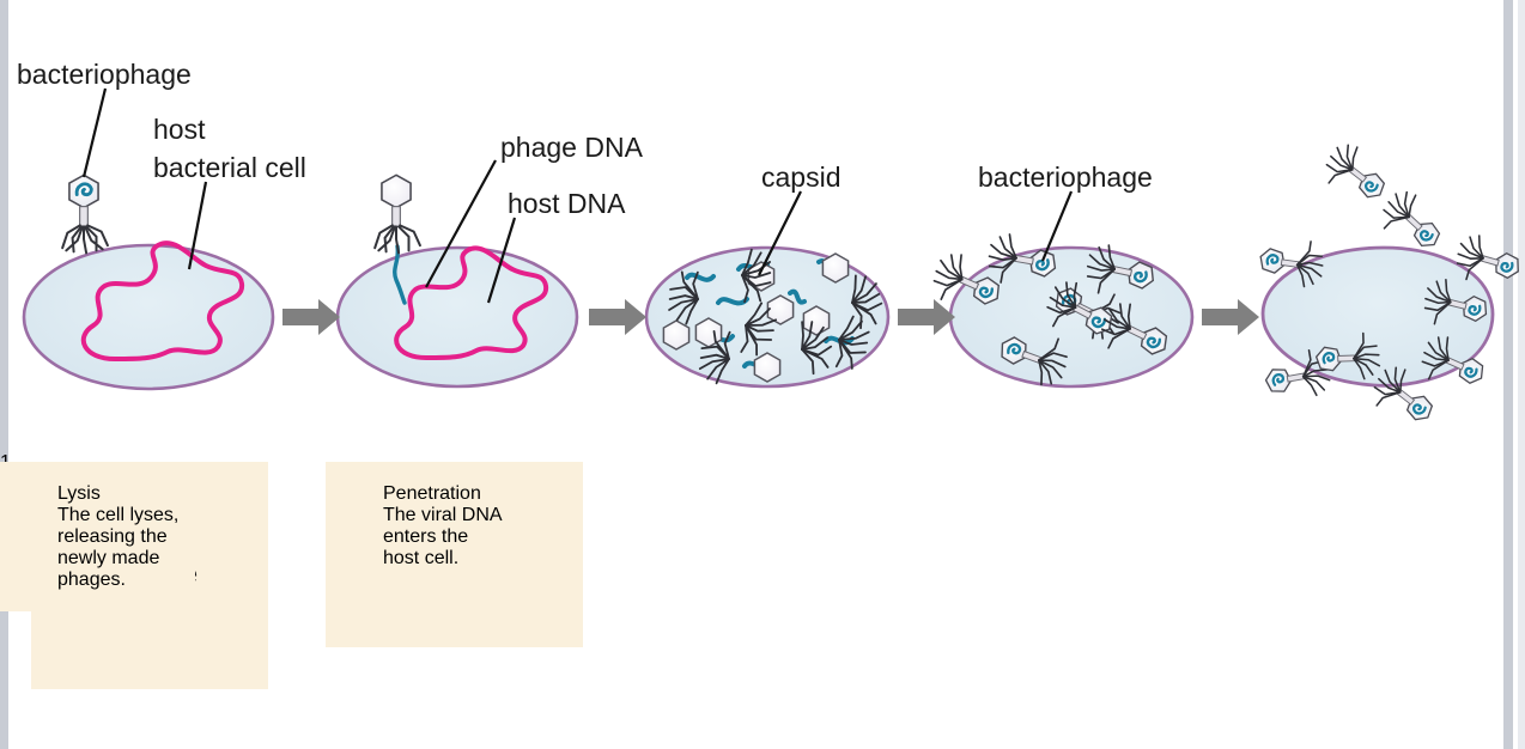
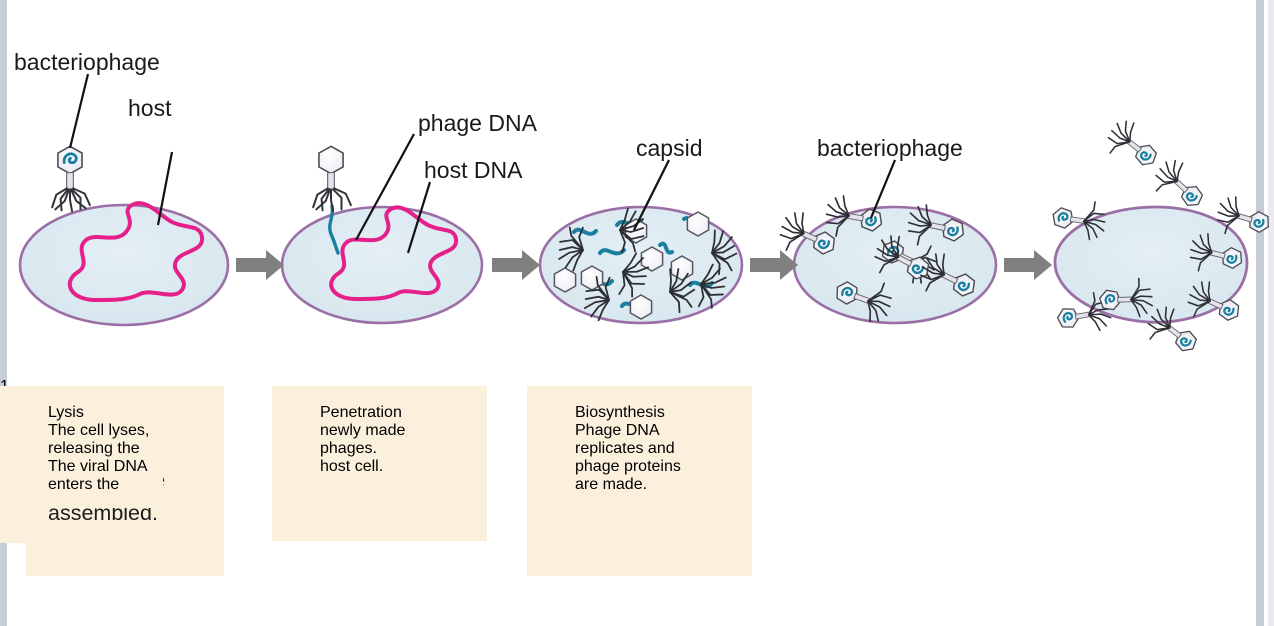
  bacteriophage
  host
- bacterial cell
  phage DNA
  host DNA
  capsid
  bacteriophage
  Penetration
- The viral DNA
+ newly made
- enters the
+ phages.
  host cell.
+ Biosynthesis
+ Phage DNA
+ replicates and
+ phage proteins
+ are made.
+ assembled.
  Lysis
  The cell lyses,
  releasing the
- newly made
+ The viral DNA
- phages.
+ enters the
